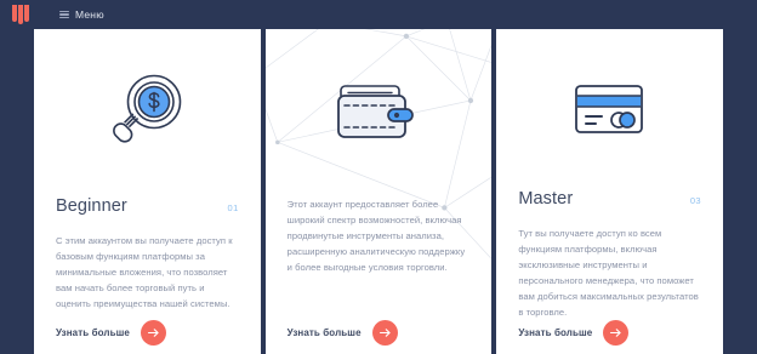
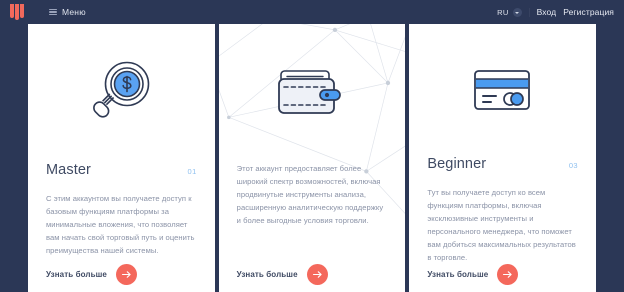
  Меню
+ RU
+ Вход
+ Регистрация
- Beginner
+ Master
  01
- С этим аккаунтом вы получаете доступ к базовым функциям платформы за минимальные вложения, что позволяет вам начать более торговый путь и оценить преимущества нашей системы.
+ С этим аккаунтом вы получаете доступ к базовым функциям платформы за минимальные вложения, что позволяет вам начать свой торговый путь и оценить преимущества нашей системы.
  Узнать больше
  Этот аккаунт предоставляет более широкий спектр возможностей, включая продвинутые инструменты анализа, расширенную аналитическую поддержку и более выгодные условия торговли.
  Узнать больше
- Master
+ Beginner
  03
  Тут вы получаете доступ ко всем функциям платформы, включая эксклюзивные инструменты и персонального менеджера, что поможет вам добиться максимальных результатов в торговле.
  Узнать больше
